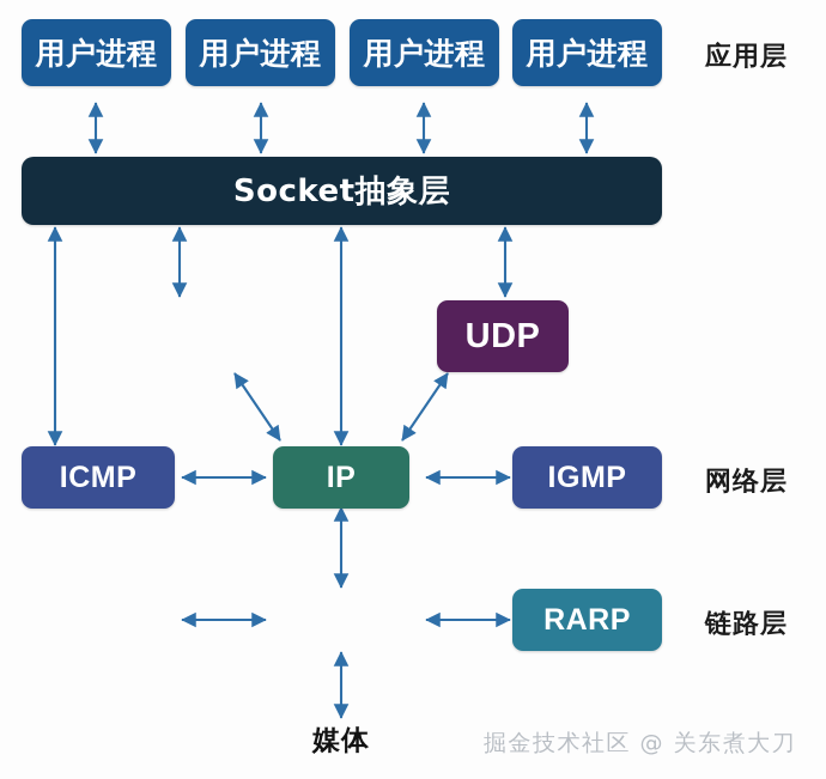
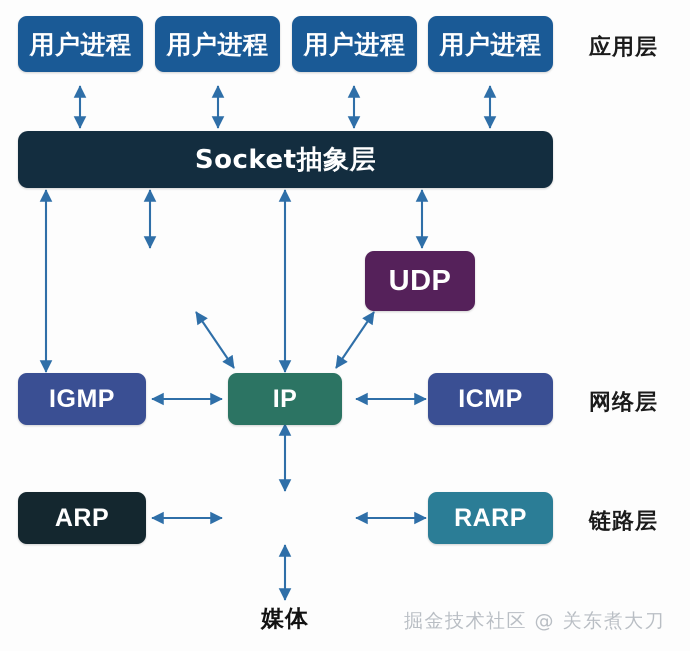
  用户进程
  用户进程
  用户进程
  用户进程
  应用层
  Socket抽象层
  UDP
- ICMP
+ IGMP
  IP
- IGMP
+ ICMP
  网络层
+ ARP
  RARP
  链路层
  媒体
  掘金技术社区 @ 关东煮大刀
